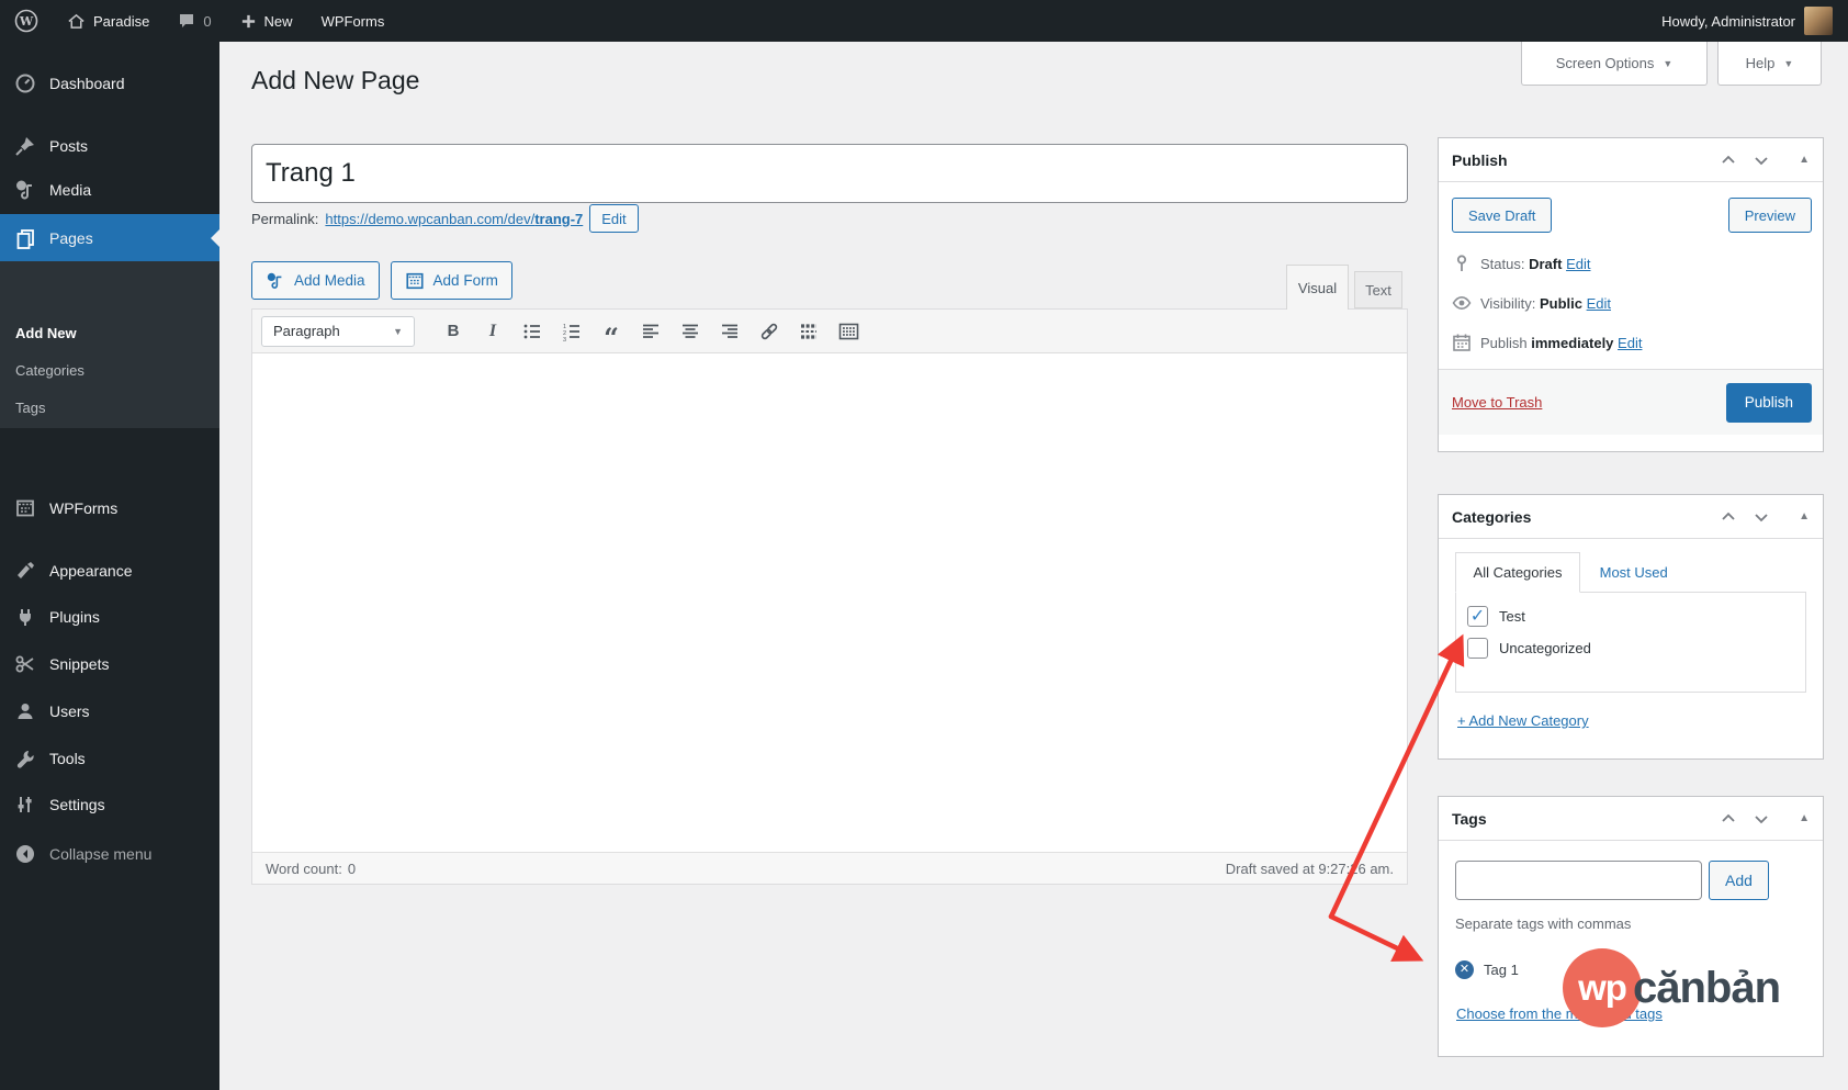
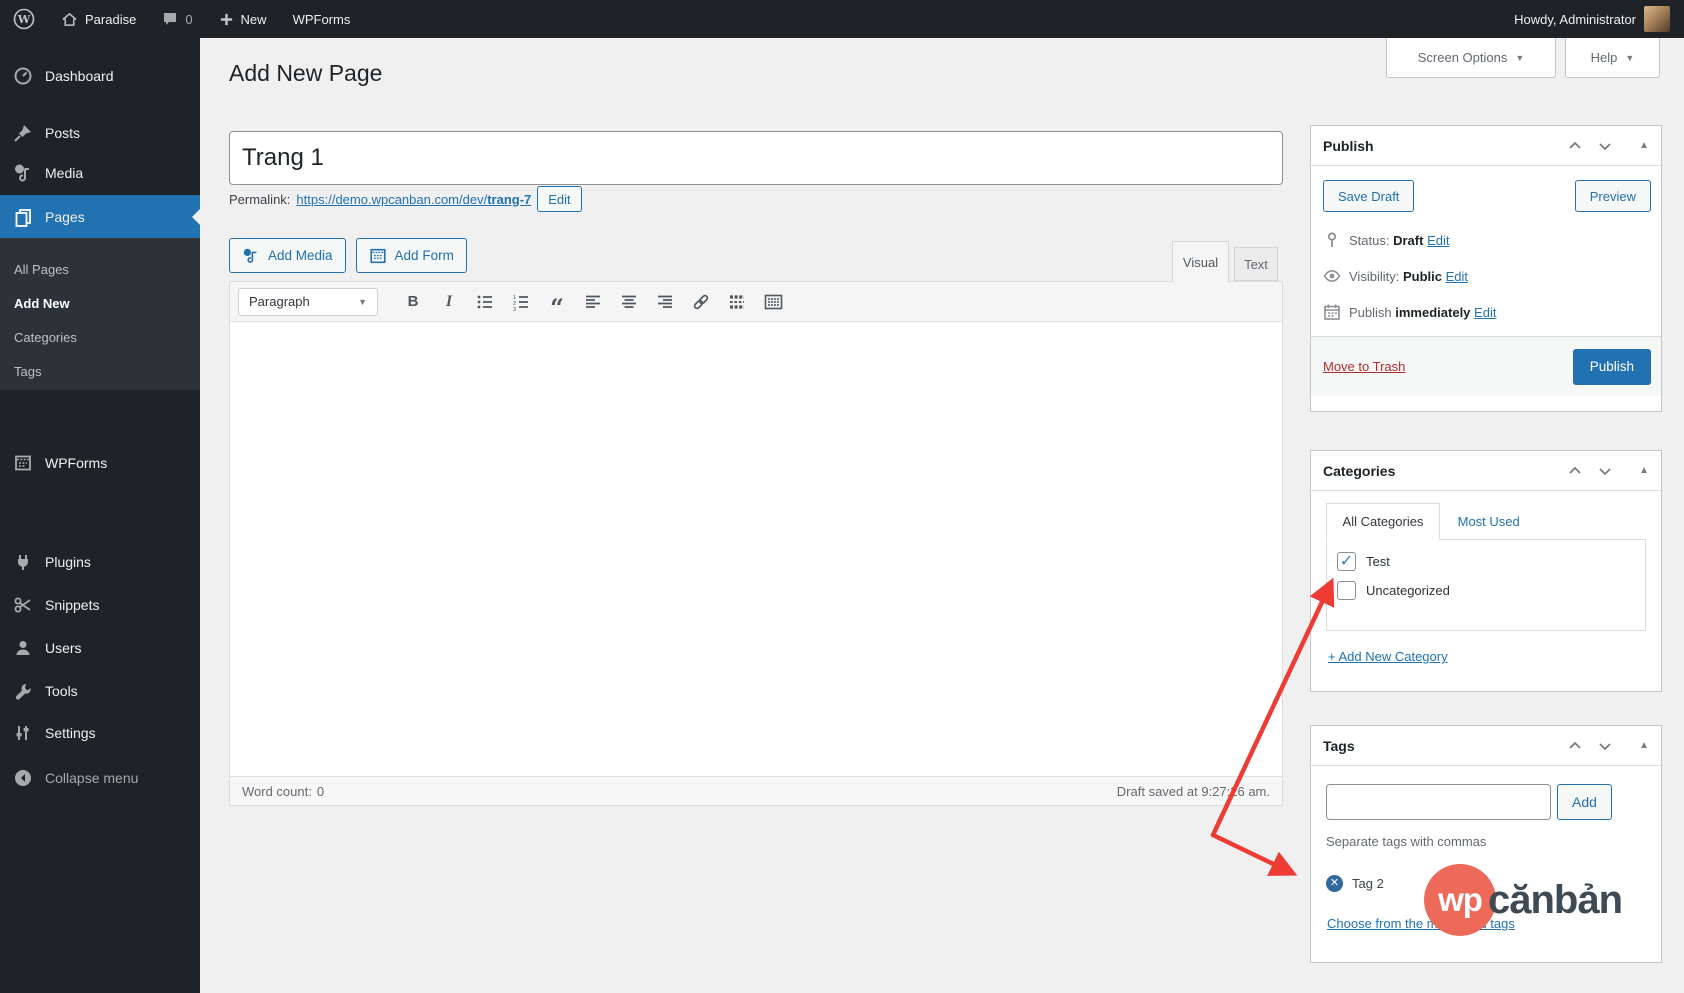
  W
  Paradise
  0
  New
  WPForms
  Howdy, Administrator
  Screen Options
  ▼
  Help
  ▼
  Dashboard
  Posts
  Media
  Pages
+ All Pages
  Add New
  Categories
  Tags
  WPForms
- Appearance
  Plugins
  Snippets
  Users
  Tools
  Settings
  Collapse menu
  Add New Page
  Trang 1
  Permalink:
  https://demo.wpcanban.com/dev/trang-7
  Edit
  Add Media
  Add Form
  Visual
  Text
  Paragraph
  ▼
  B
  I
  “
  Word count:
  0
  Draft saved at 9:27:6 am.
  Publish
  ▲
  Save Draft
  Preview
  Status: Draft Edit
  Visibility: Public Edit
  Publish immediately Edit
  Move to Trash
  Publish
  Categories
  ▲
  All Categories
  Most Used
  Test
  Uncategorized
  + Add New Category
  Tags
  ▲
  Add
  Separate tags with commas
  ✕
- Tag 1
+ Tag 2
  wp
  cănbản
